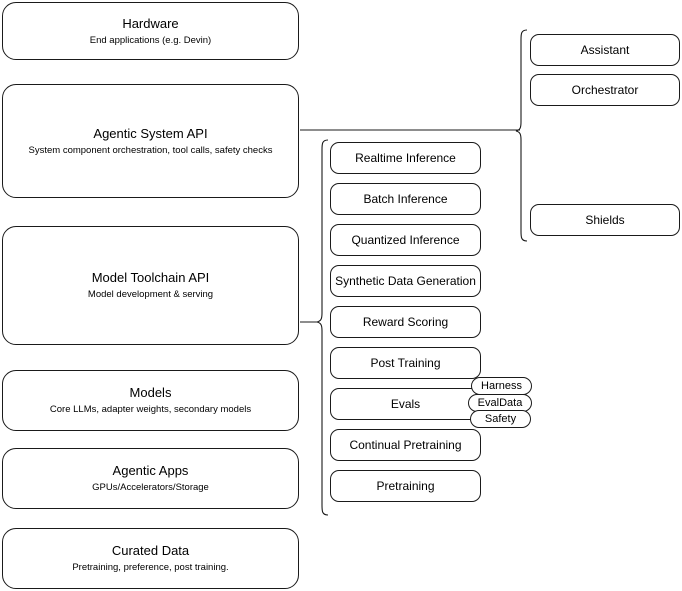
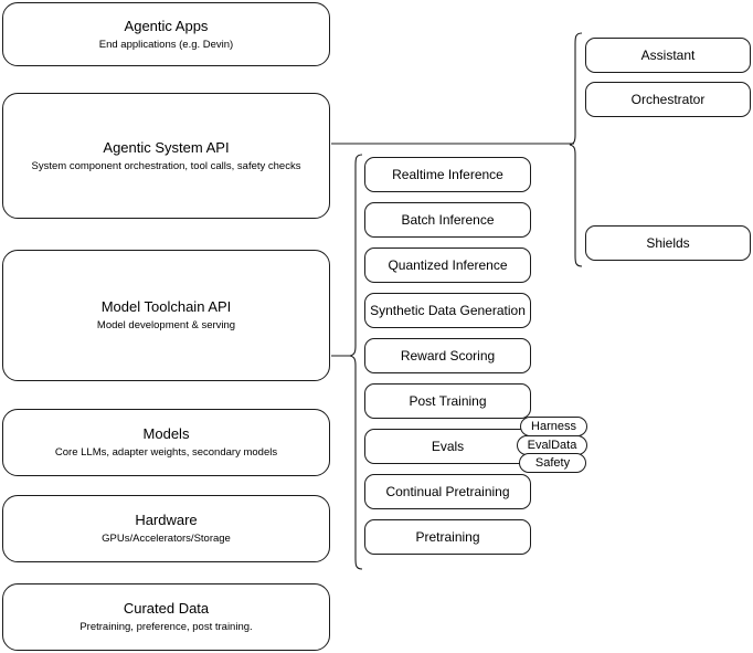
- Hardware
+ Agentic Apps
  End applications (e.g. Devin)
  Agentic System API
  System component orchestration, tool calls, safety checks
  Model Toolchain API
  Model development & serving
  Models
  Core LLMs, adapter weights, secondary models
- Agentic Apps
+ Hardware
  GPUs/Accelerators/Storage
  Curated Data
  Pretraining, preference, post training.
  Realtime Inference
  Batch Inference
  Quantized Inference
  Synthetic Data Generation
  Reward Scoring
  Post Training
  Evals
  Continual Pretraining
  Pretraining
  Harness
  EvalData
  Safety
  Assistant
  Orchestrator
  Shields
